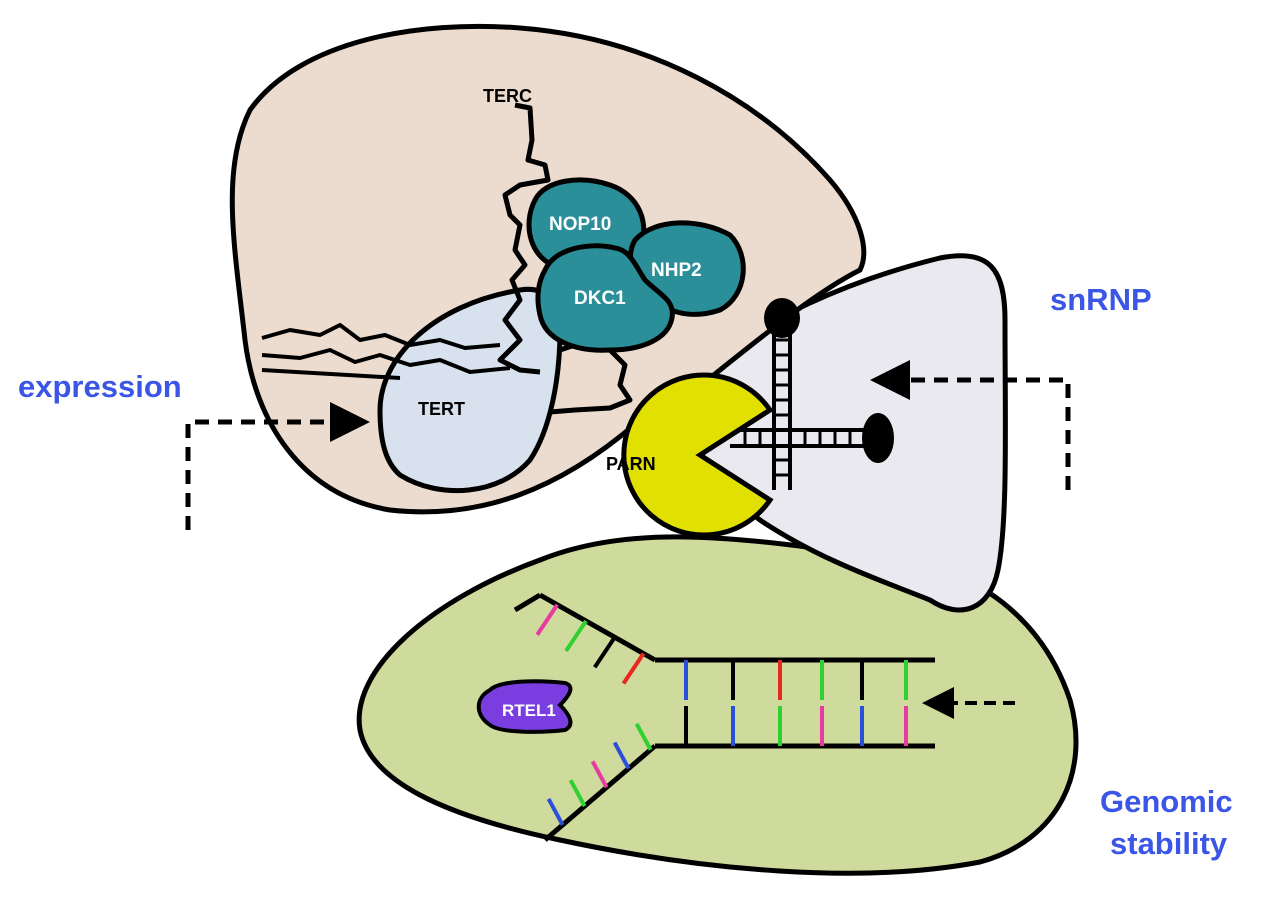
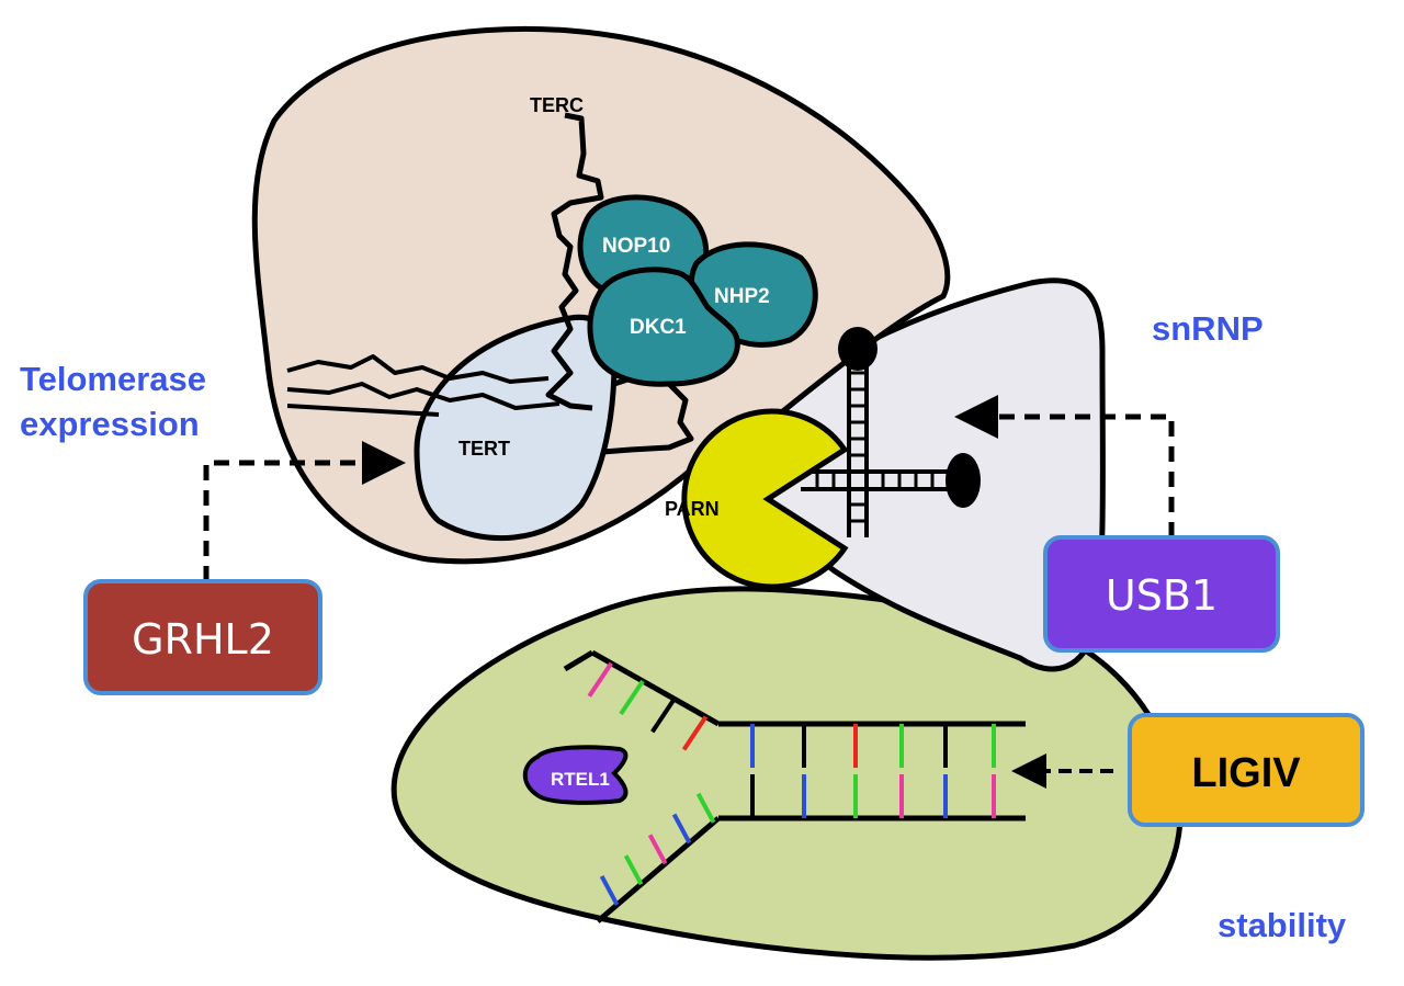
  RTEL1
  TERC
  NOP10
  NHP2
  DKC1
  TERT
  PARN
+ Telomerase
  expression
  snRNP
- Genomic
  stability
+ GRHL2
+ USB1
+ LIGIV
